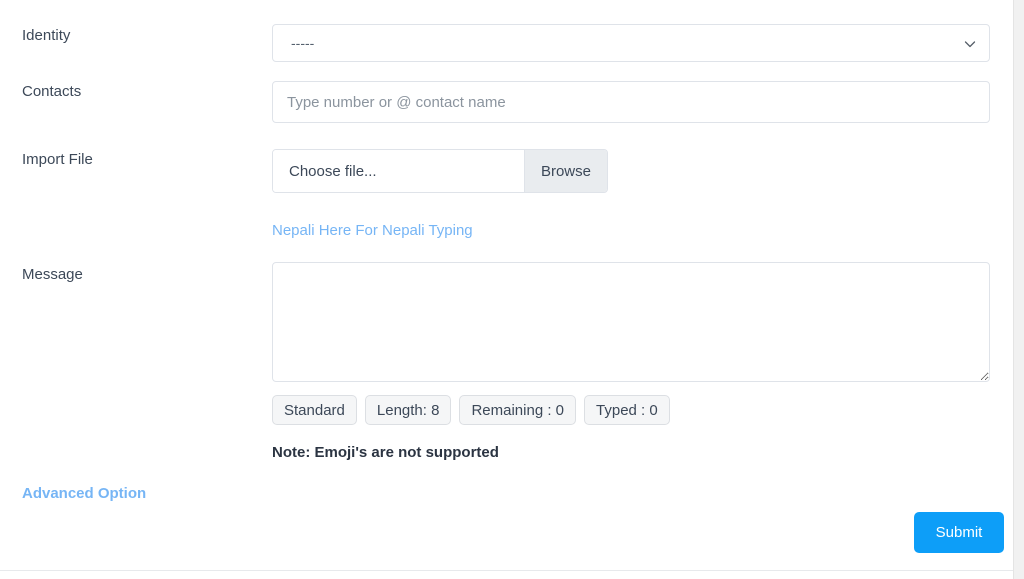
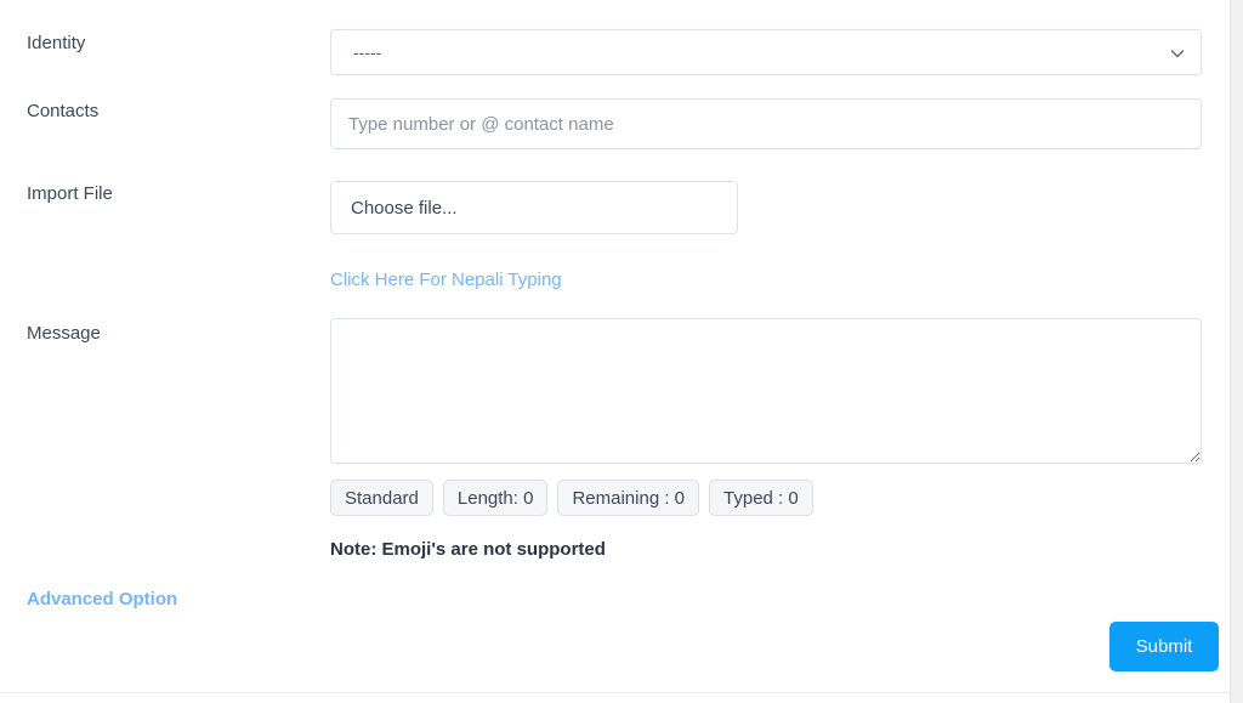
  Identity
  -----
  Contacts
  Type number or @ contact name
  Import File
  Choose file...
- Browse
- Nepali Here For Nepali Typing
+ Click Here For Nepali Typing
  Message
  Standard
- Length: 8
+ Length: 0
  Remaining : 0
  Typed : 0
  Note: Emoji's are not supported
  Advanced Option
  Submit
